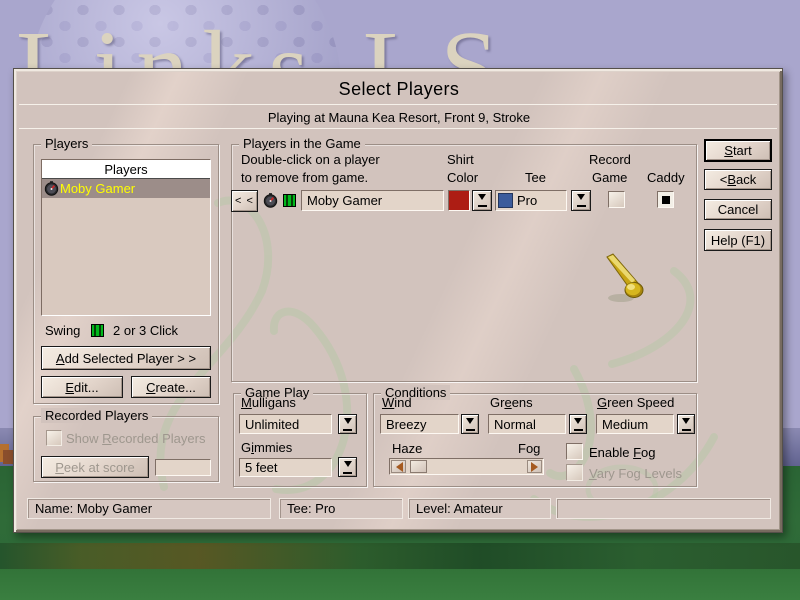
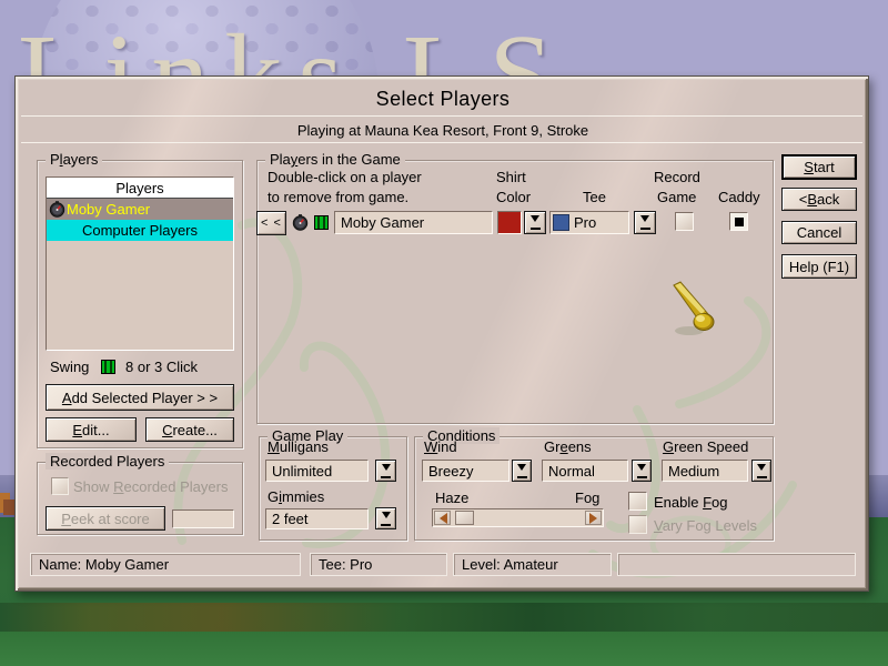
  Select Players
  Playing at Mauna Kea Resort, Front 9, Stroke
  Players
  Players
  Moby Gamer
+ Computer Players
  Swing
- 2 or 3 Click
+ 8 or 3 Click
  A
  dd Selected Player > >
  E
  dit...
  C
  reate...
  Recorded Players
  Show Recorded Players
  P
  eek at score
  Players in the Game
  Double-click on a player
  to remove from game.
  Shirt
  Color
  Tee
  Record
  Game
  Caddy
  < <
  Moby Gamer
  Pro
  Game Play
  Mulligans
  Unlimited
  Gimmies
- 5 feet
+ 2 feet
  Conditions
  Wind
  Breezy
  Greens
  Normal
  Green Speed
  Medium
  Haze
  Fog
  Enable Fog
  Vary Fog Levels
  S
  tart
  <
  B
  ack
  Cancel
  Help (F1)
  Name: Moby Gamer
  Tee: Pro
  Level: Amateur
